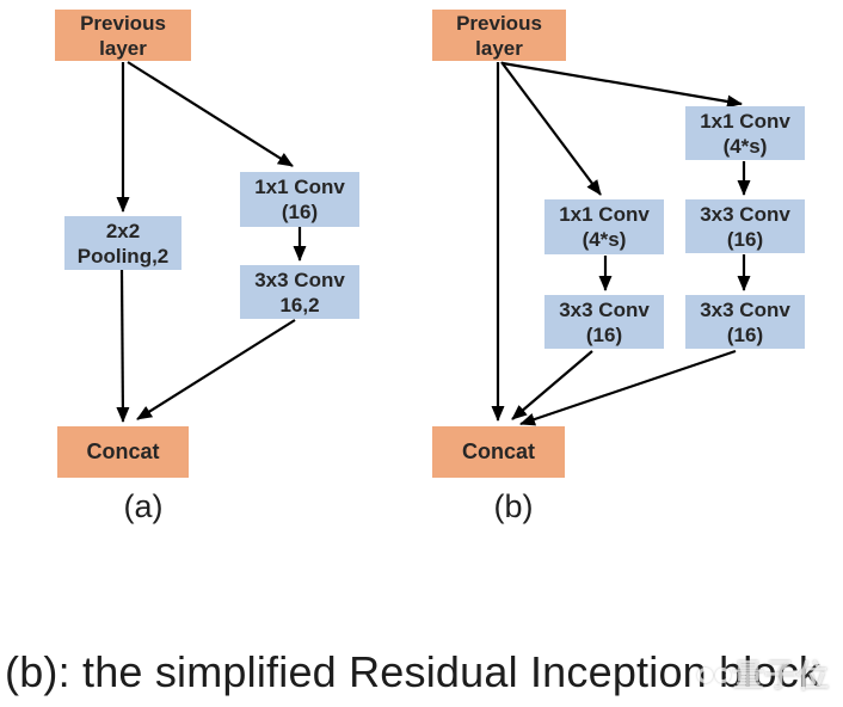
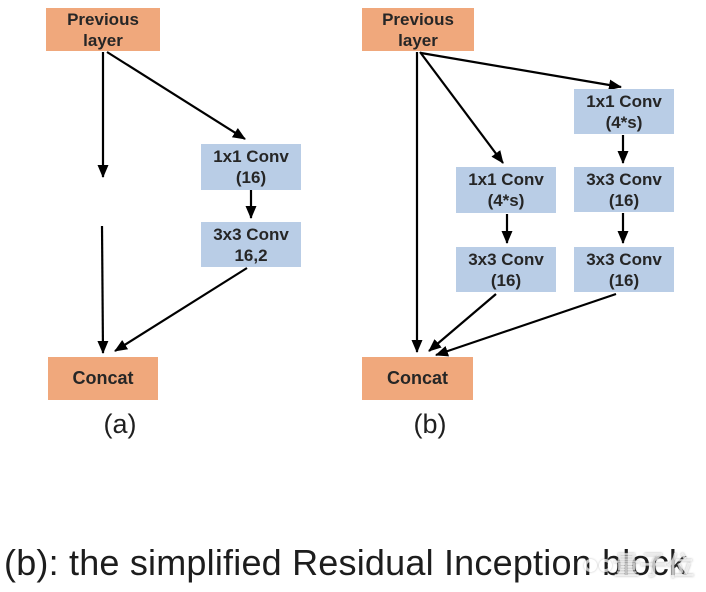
  Previous
  layer
- 2x2
- Pooling,2
  1x1 Conv
  (16)
  3x3 Conv
  16,2
  Concat
  (a)
  Previous
  layer
  1x1 Conv
  (4*s)
  1x1 Conv
  (4*s)
  3x3 Conv
  (16)
  3x3 Conv
  (16)
  3x3 Conv
  (16)
  Concat
  (b)
  (b): the simplified Residual Inception block
  量子位
